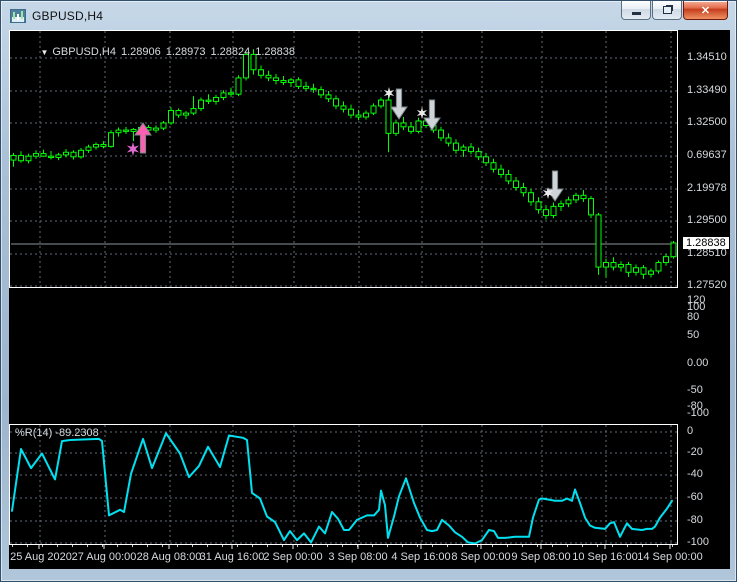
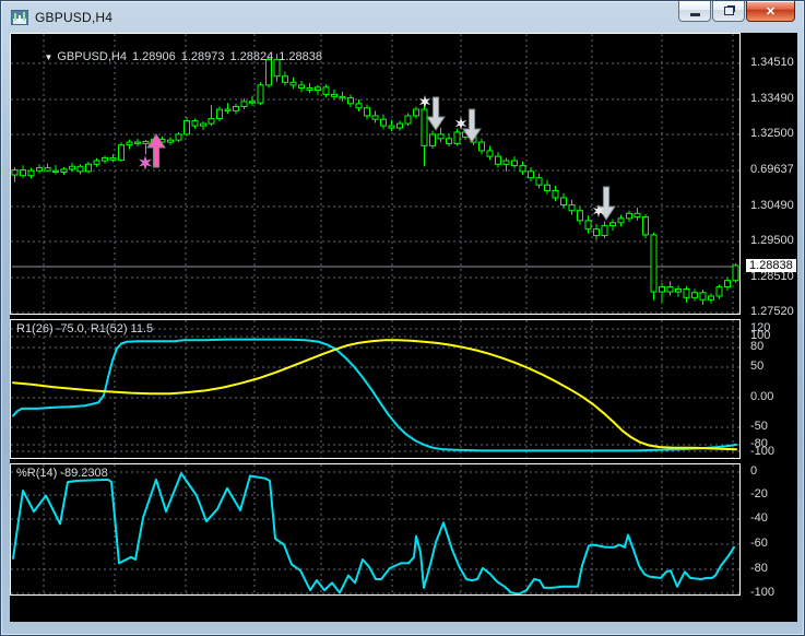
  GBPUSD,H4
  ✕
  ▼ GBPUSD,H4 1.28906 1.28973 1.28824 1.28838
+ R1(26) -75.0, R1(52) 11.5
  %R(14) -89.2308
  1.34510
  1.33490
  1.32500
  0.69637
- 2.19978
+ 1.30490
  1.29500
  1.28510
  1.27520
  1.28838
  120
  100
  80
  50
  0.00
  -50
  -80
  -100
  0
  -20
  -40
  -60
  -80
  -100
- 25 Aug 2020
- 27 Aug 00:00
- 28 Aug 08:00
- 31 Aug 16:00
- 2 Sep 00:00
- 3 Sep 08:00
- 4 Sep 16:00
- 8 Sep 00:00
- 9 Sep 08:00
- 10 Sep 16:00
- 14 Sep 00:00
